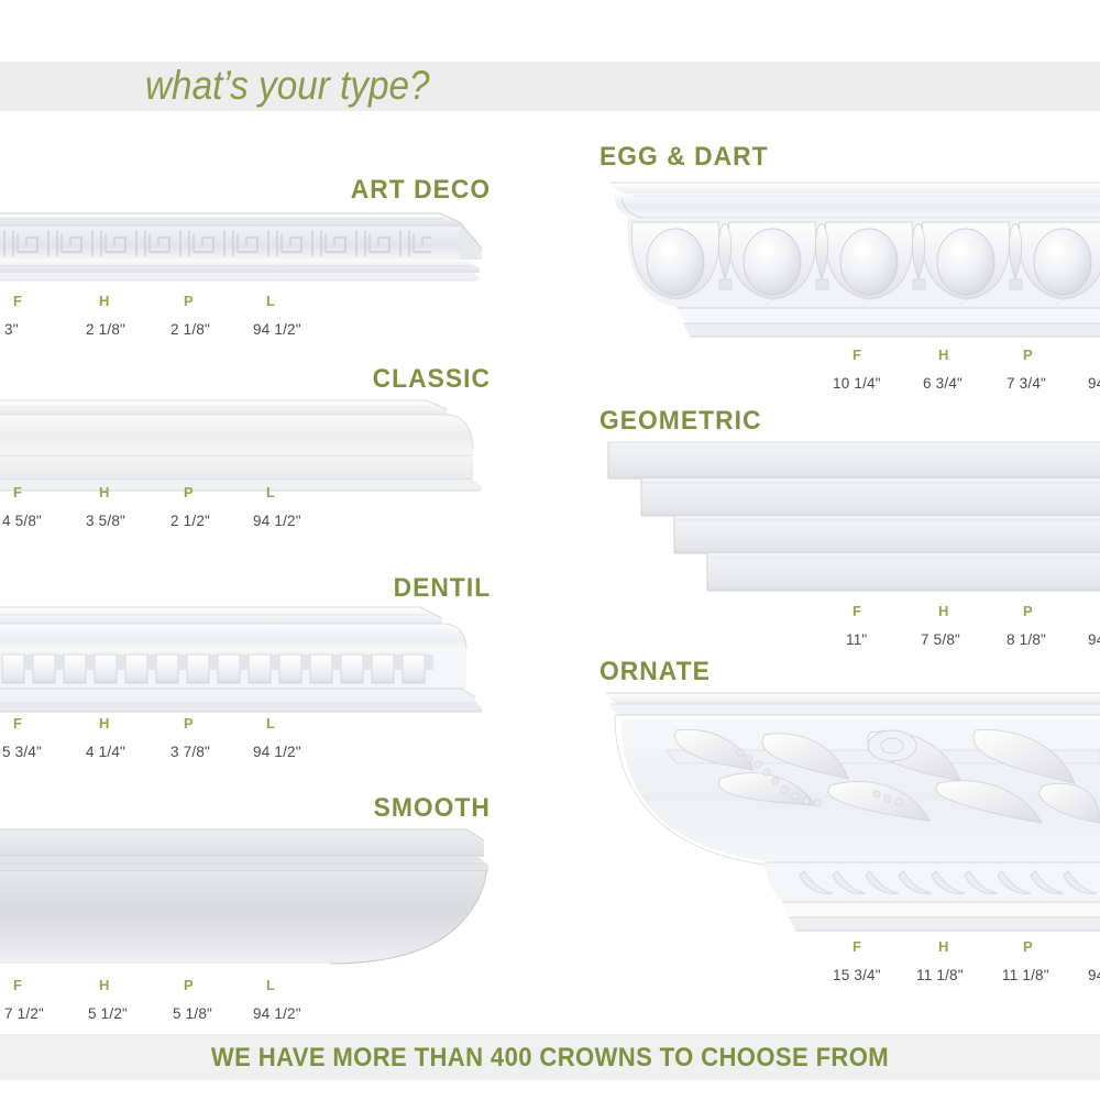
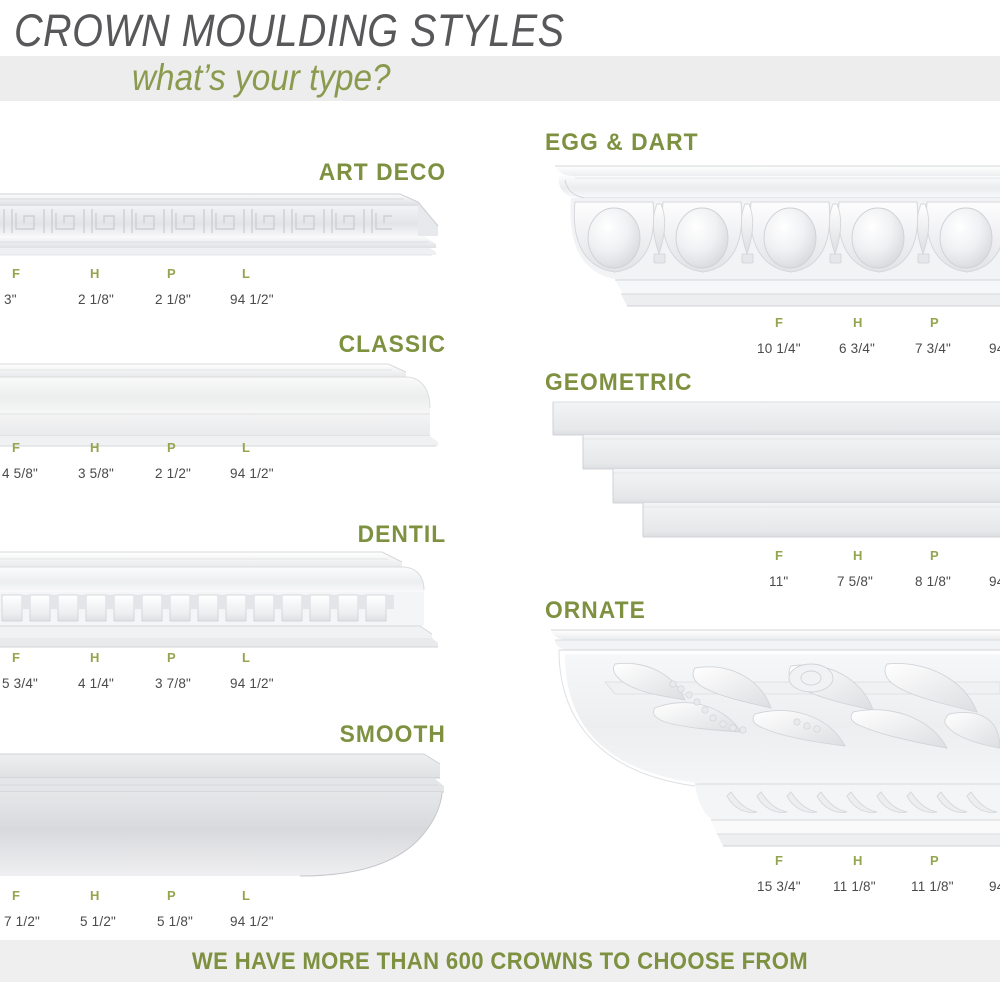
+ CROWN MOULDING STYLES
  what’s your type?
  ART DECO
  F
  H
  P
  L
  3"
  2 1/8"
  2 1/8"
  94 1/2"
  CLASSIC
  F
  H
  P
  L
  4 5/8"
  3 5/8"
  2 1/2"
  94 1/2"
  DENTIL
  F
  H
  P
  L
  5 3/4"
  4 1/4"
  3 7/8"
  94 1/2"
  SMOOTH
  F
  H
  P
  L
  7 1/2"
  5 1/2"
  5 1/8"
  94 1/2"
  EGG & DART
  F
  H
  P
  10 1/4"
  6 3/4"
  7 3/4"
  GEOMETRIC
  F
  H
  P
  11"
  7 5/8"
  8 1/8"
  ORNATE
  F
  H
  P
  15 3/4"
  11 1/8"
  11 1/8"
- WE HAVE MORE THAN 400 CROWNS TO CHOOSE FROM
+ WE HAVE MORE THAN 600 CROWNS TO CHOOSE FROM
